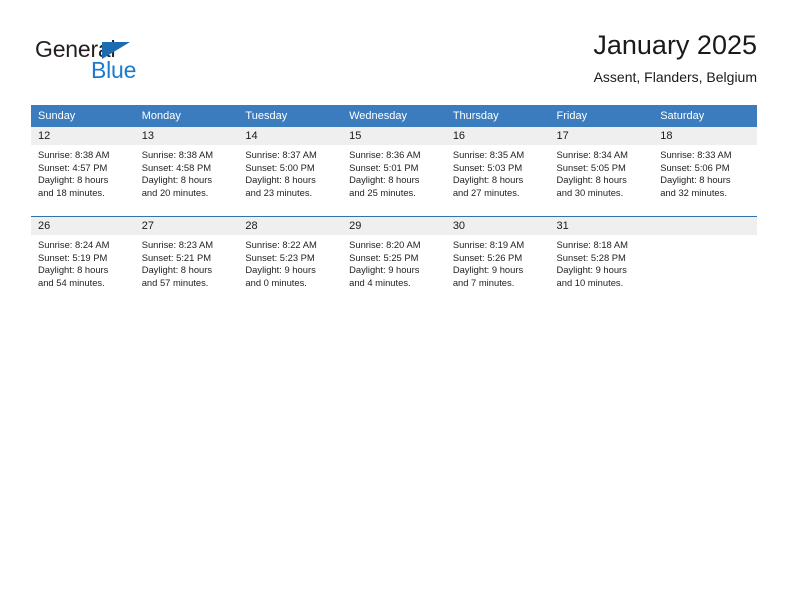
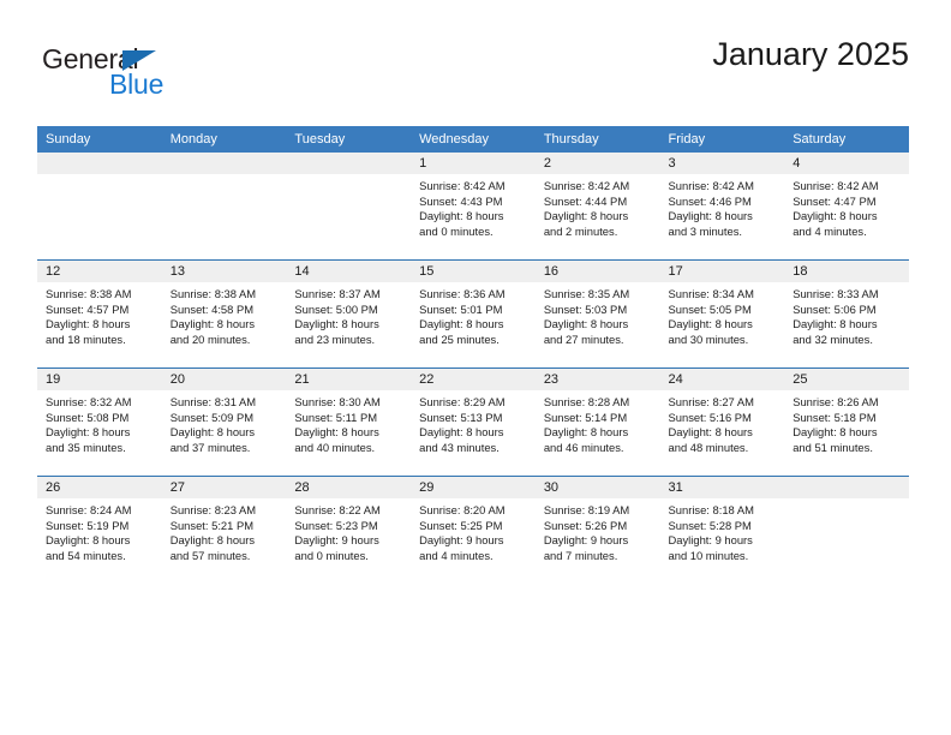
  General
  Blue
  January 2025
- Assent, Flanders, Belgium
  Sunday	Monday	Tuesday	Wednesday	Thursday	Friday	Saturday
+ 			1Sunrise: 8:42 AMSunset: 4:43 PMDaylight: 8 hoursand 0 minutes.	2Sunrise: 8:42 AMSunset: 4:44 PMDaylight: 8 hoursand 2 minutes.	3Sunrise: 8:42 AMSunset: 4:46 PMDaylight: 8 hoursand 3 minutes.	4Sunrise: 8:42 AMSunset: 4:47 PMDaylight: 8 hoursand 4 minutes.
  12Sunrise: 8:38 AMSunset: 4:57 PMDaylight: 8 hoursand 18 minutes.	13Sunrise: 8:38 AMSunset: 4:58 PMDaylight: 8 hoursand 20 minutes.	14Sunrise: 8:37 AMSunset: 5:00 PMDaylight: 8 hoursand 23 minutes.	15Sunrise: 8:36 AMSunset: 5:01 PMDaylight: 8 hoursand 25 minutes.	16Sunrise: 8:35 AMSunset: 5:03 PMDaylight: 8 hoursand 27 minutes.	17Sunrise: 8:34 AMSunset: 5:05 PMDaylight: 8 hoursand 30 minutes.	18Sunrise: 8:33 AMSunset: 5:06 PMDaylight: 8 hoursand 32 minutes.
+ 19Sunrise: 8:32 AMSunset: 5:08 PMDaylight: 8 hoursand 35 minutes.	20Sunrise: 8:31 AMSunset: 5:09 PMDaylight: 8 hoursand 37 minutes.	21Sunrise: 8:30 AMSunset: 5:11 PMDaylight: 8 hoursand 40 minutes.	22Sunrise: 8:29 AMSunset: 5:13 PMDaylight: 8 hoursand 43 minutes.	23Sunrise: 8:28 AMSunset: 5:14 PMDaylight: 8 hoursand 46 minutes.	24Sunrise: 8:27 AMSunset: 5:16 PMDaylight: 8 hoursand 48 minutes.	25Sunrise: 8:26 AMSunset: 5:18 PMDaylight: 8 hoursand 51 minutes.
  26Sunrise: 8:24 AMSunset: 5:19 PMDaylight: 8 hoursand 54 minutes.	27Sunrise: 8:23 AMSunset: 5:21 PMDaylight: 8 hoursand 57 minutes.	28Sunrise: 8:22 AMSunset: 5:23 PMDaylight: 9 hoursand 0 minutes.	29Sunrise: 8:20 AMSunset: 5:25 PMDaylight: 9 hoursand 4 minutes.	30Sunrise: 8:19 AMSunset: 5:26 PMDaylight: 9 hoursand 7 minutes.	31Sunrise: 8:18 AMSunset: 5:28 PMDaylight: 9 hoursand 10 minutes.
